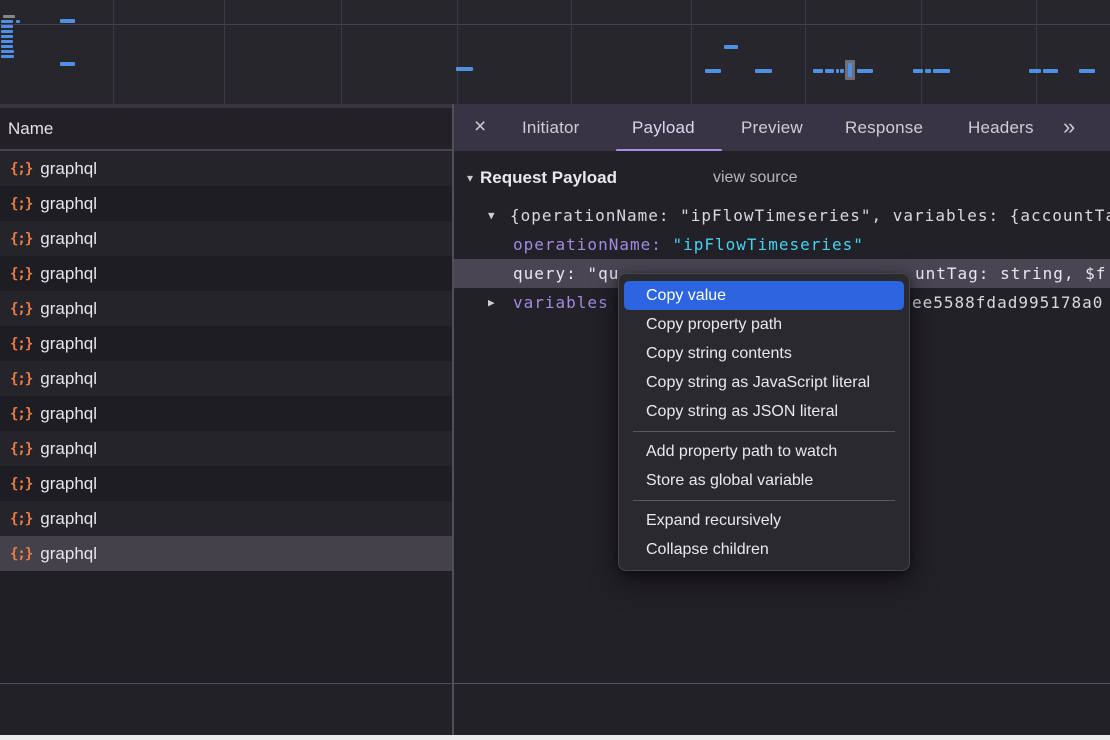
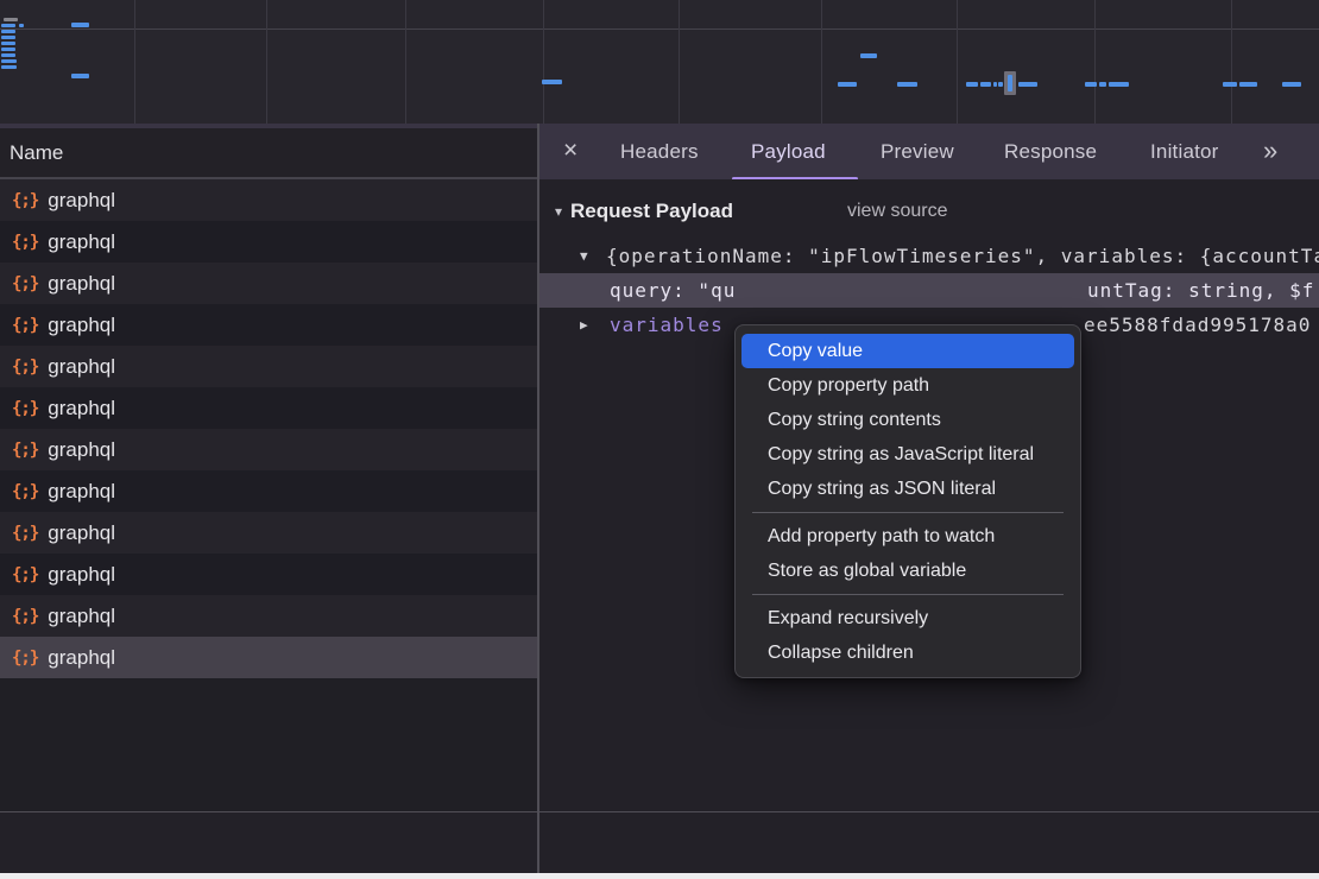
  Name
  ×
- Initiator
+ Headers
  Payload
  Preview
  Response
- Headers
+ Initiator
  »
  {;}
  graphql
  {;}
  graphql
  {;}
  graphql
  {;}
  graphql
  {;}
  graphql
  {;}
  graphql
  {;}
  graphql
  {;}
  graphql
  {;}
  graphql
  {;}
  graphql
  {;}
  graphql
  {;}
  graphql
  ▾
  Request Payload
  view source
  ▼
  {operationName: "ipFlowTimeseries", variables: {accountT
- operationName: "ipFlowTimeseries"
  query: "qu
  untTag: string, $f
  ▶
  variables
  ee5588fdad995178a0
  Copy value
  Copy property path
  Copy string contents
  Copy string as JavaScript literal
  Copy string as JSON literal
  Add property path to watch
  Store as global variable
  Expand recursively
  Collapse children
